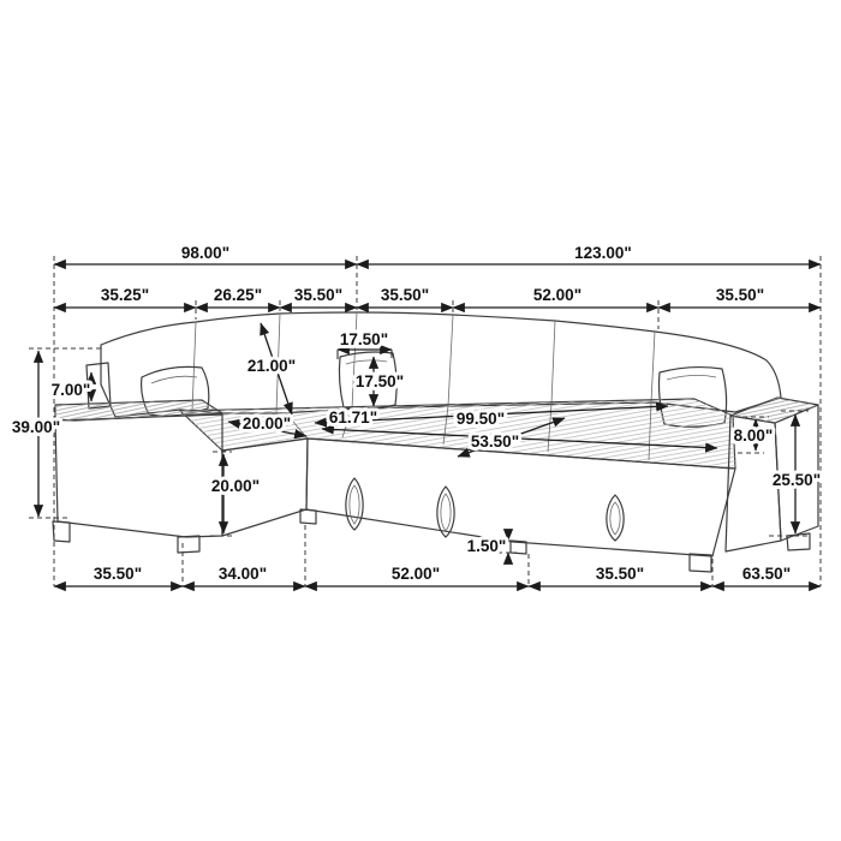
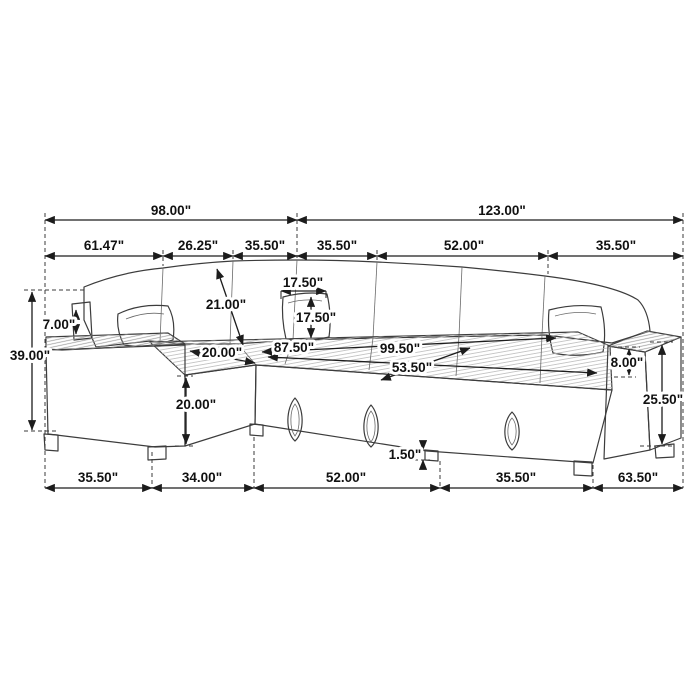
  98.00"
  123.00"
- 35.25"
+ 61.47"
  26.25"
  35.50"
  35.50"
  52.00"
  35.50"
  39.00"
  7.00"
  21.00"
  17.50"
  17.50"
  20.00"
- 61.71"
+ 87.50"
  99.50"
  53.50"
  20.00"
  8.00"
  25.50"
  1.50"
  35.50"
  34.00"
  52.00"
  35.50"
  63.50"
